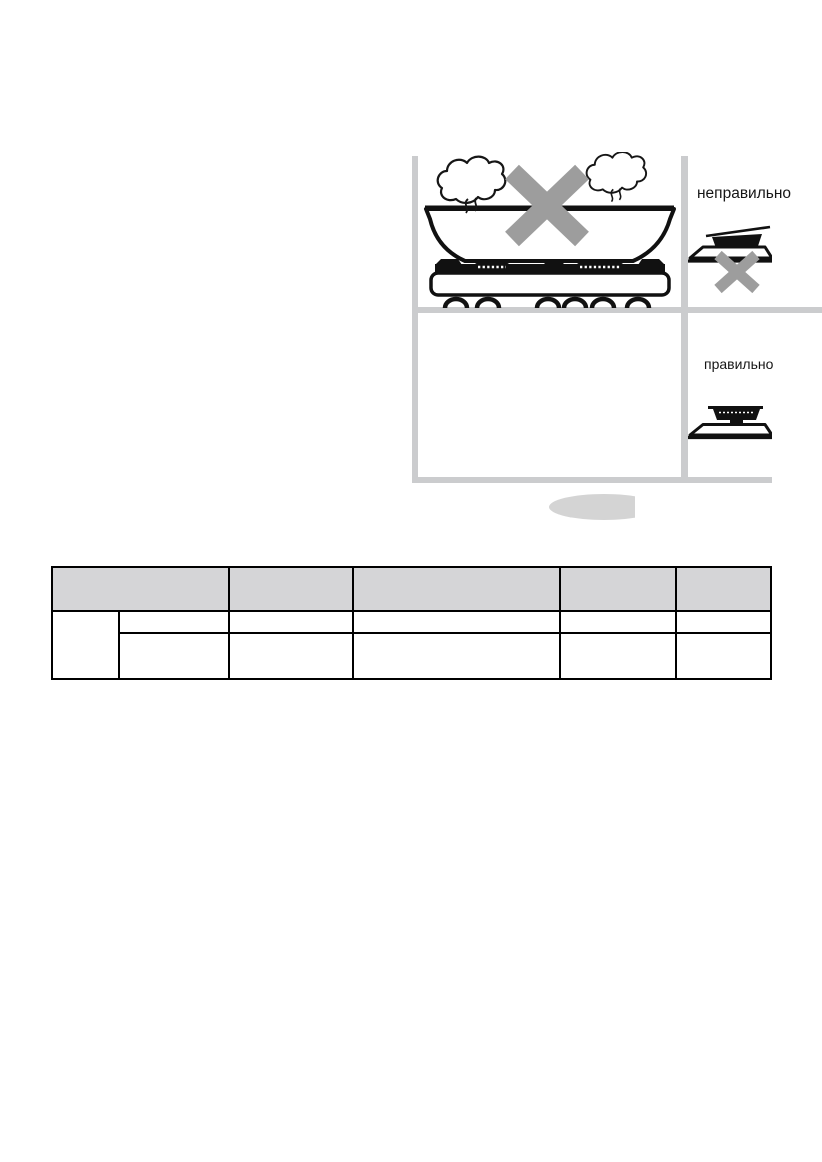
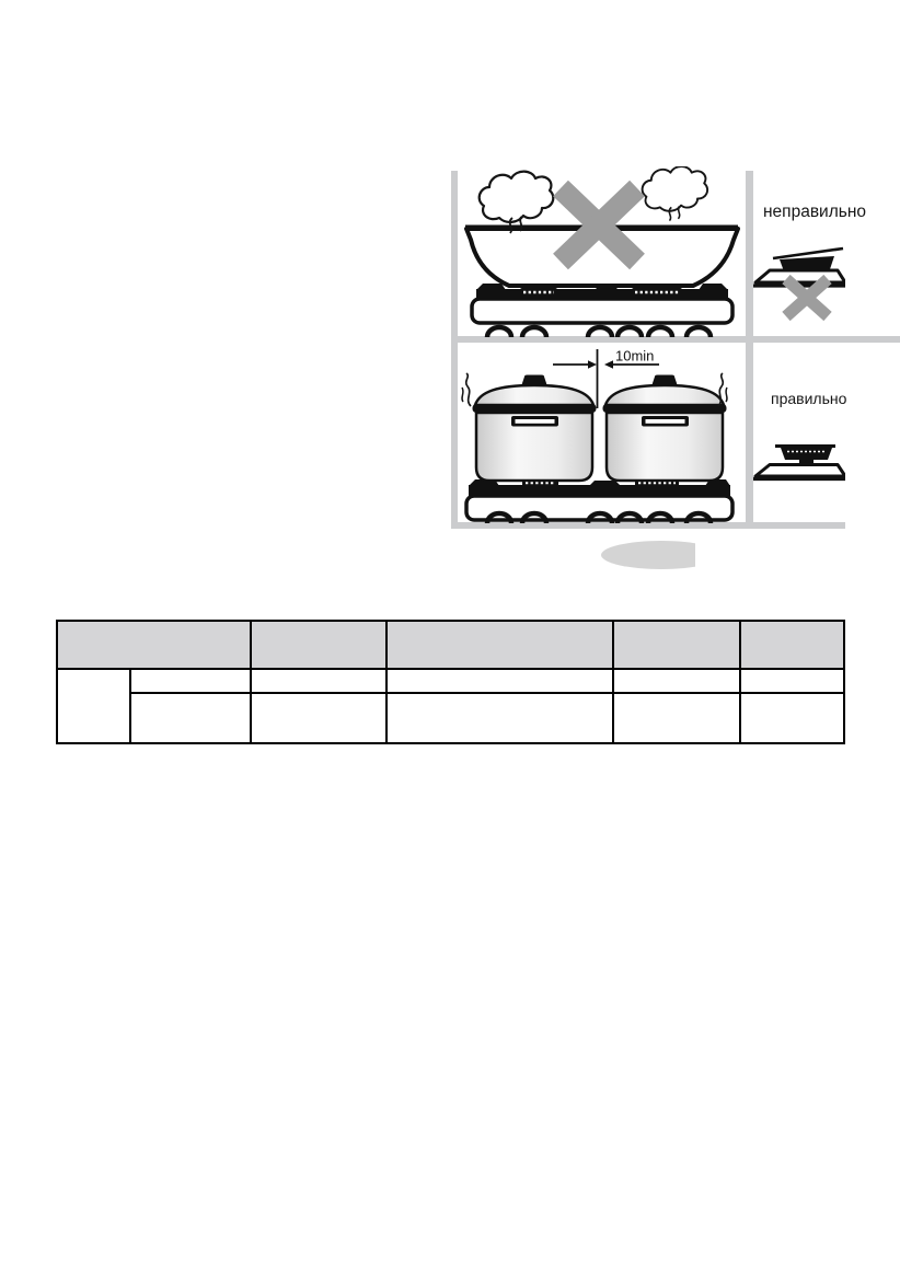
+ 10min
  неправильно
  правильно
